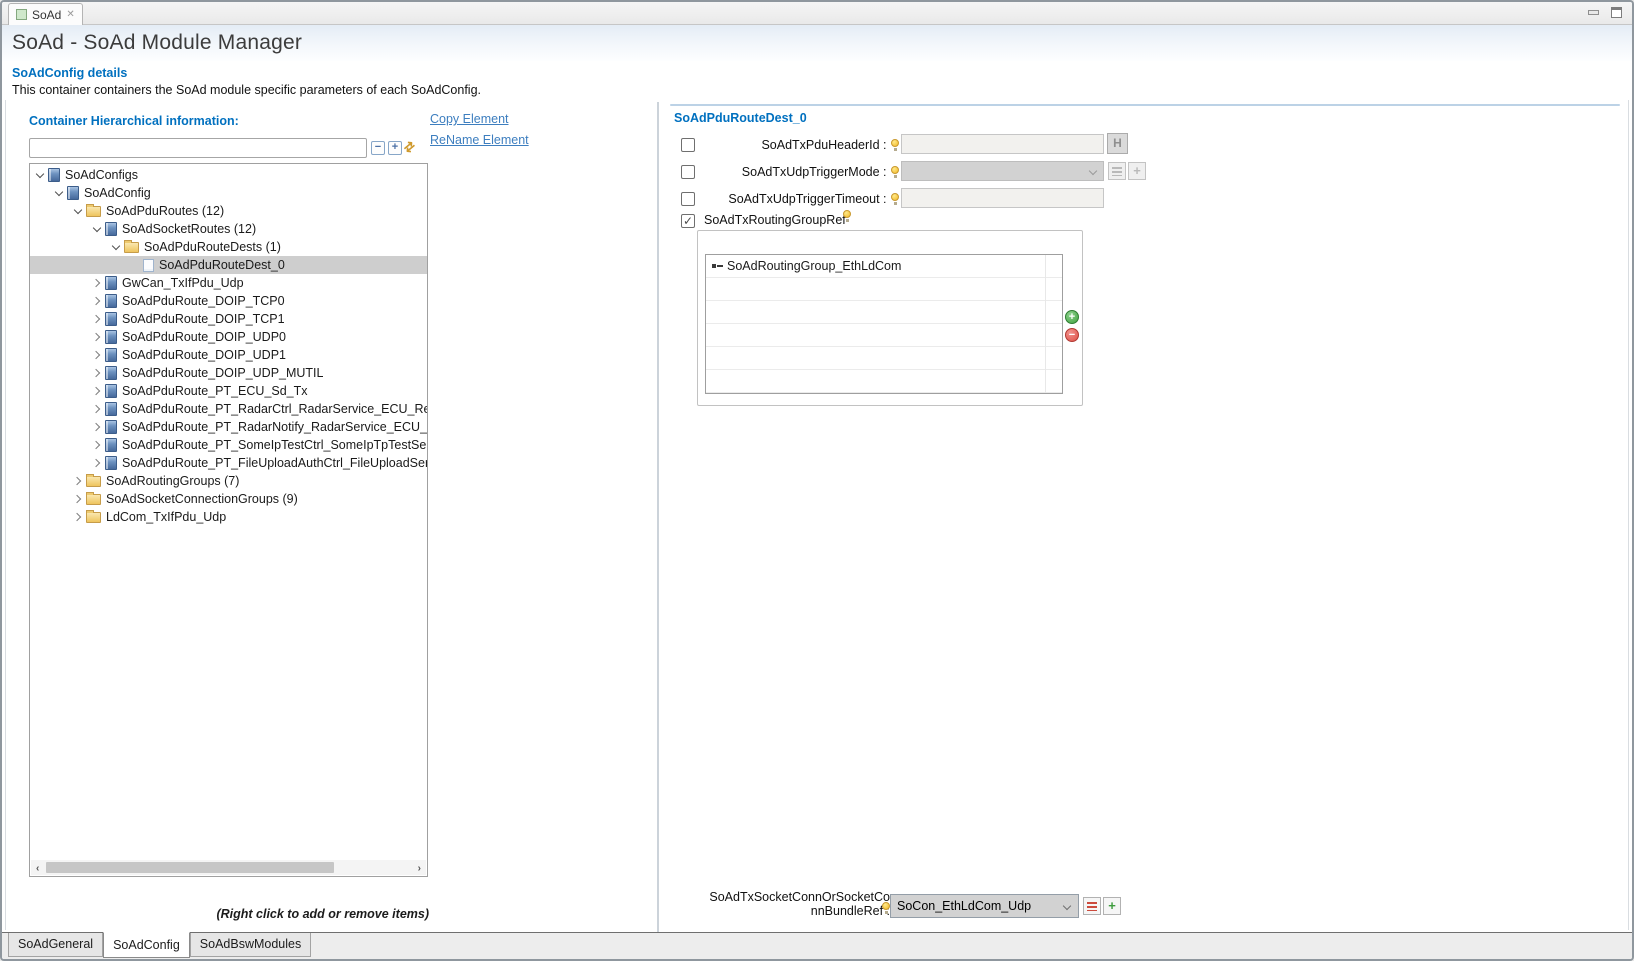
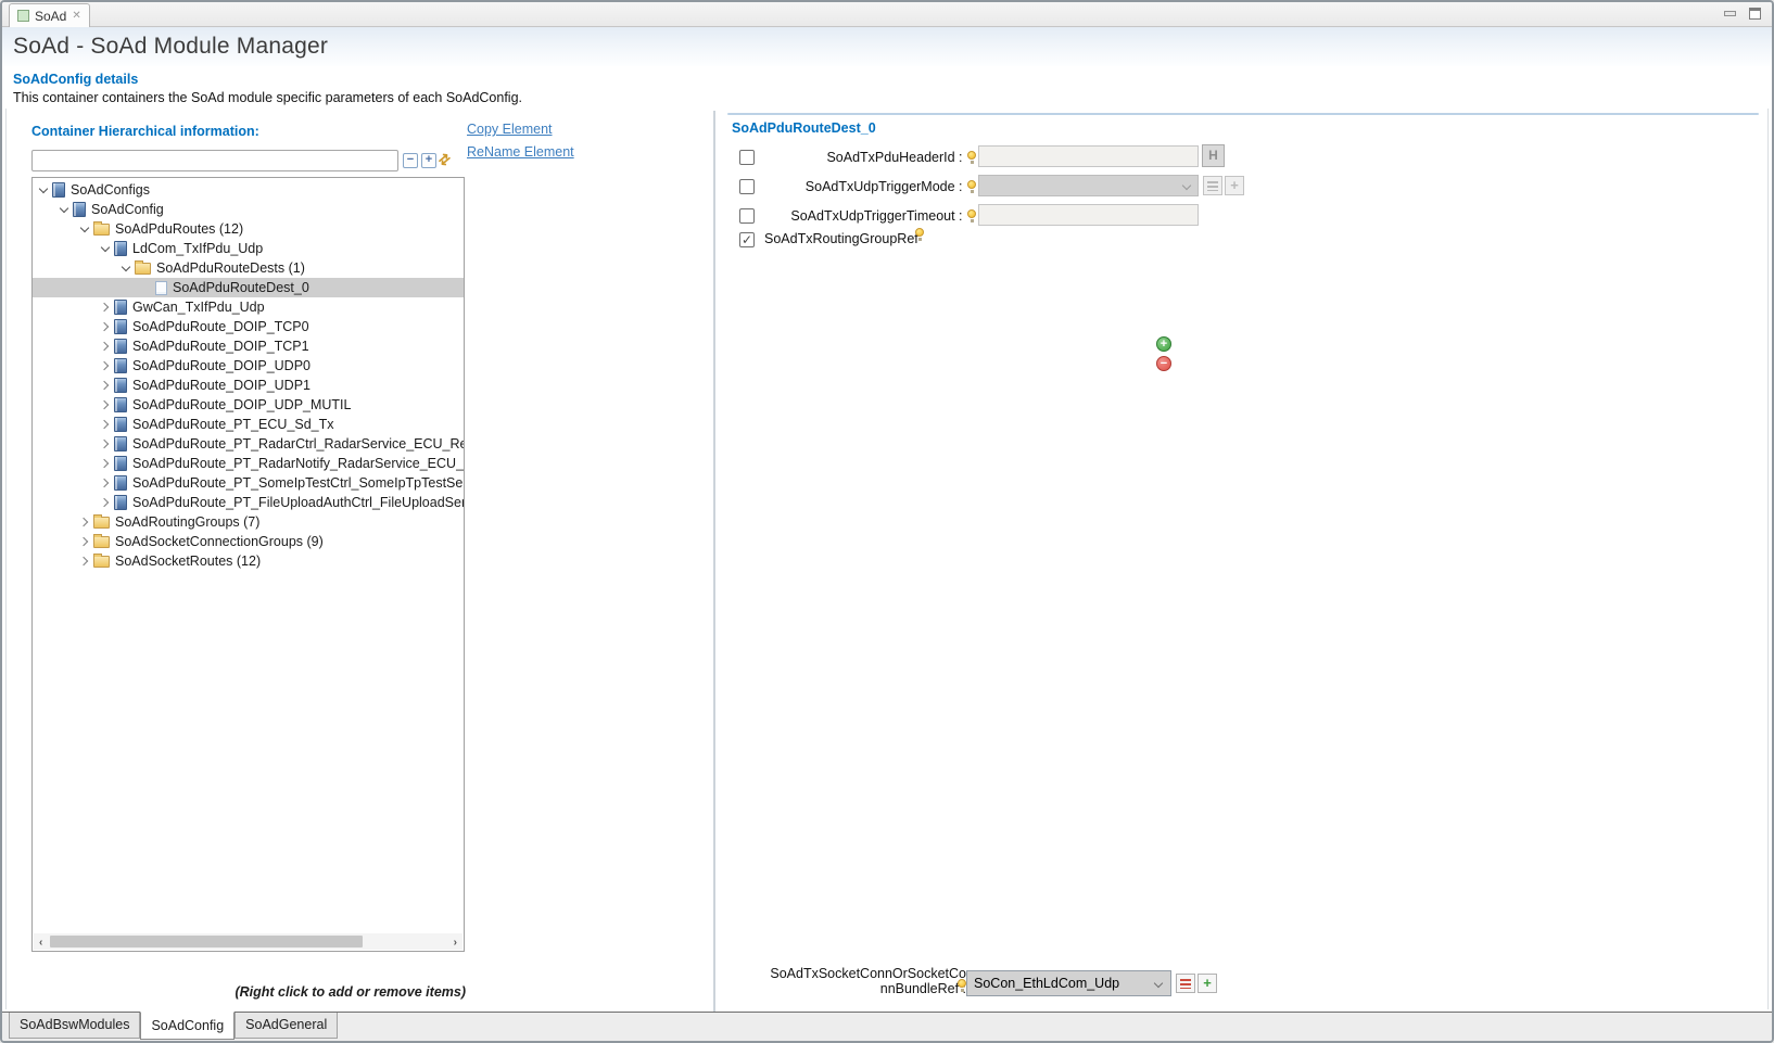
  SoAd
  ✕
  SoAd - SoAd Module Manager
  SoAdConfig details
  This container containers the SoAd module specific parameters of each SoAdConfig.
  Container Hierarchical information:
  −
  +
  SoAdConfigs
  SoAdConfig
  SoAdPduRoutes (12)
- SoAdSocketRoutes (12)
+ LdCom_TxIfPdu_Udp
  SoAdPduRouteDests (1)
  SoAdPduRouteDest_0
  GwCan_TxIfPdu_Udp
  SoAdPduRoute_DOIP_TCP0
  SoAdPduRoute_DOIP_TCP1
  SoAdPduRoute_DOIP_UDP0
  SoAdPduRoute_DOIP_UDP1
  SoAdPduRoute_DOIP_UDP_MUTIL
  SoAdPduRoute_PT_ECU_Sd_Tx
  SoAdPduRoute_PT_RadarCtrl_RadarService_ECU_R
  SoAdPduRoute_PT_RadarNotify_RadarService_ECU_
  SoAdPduRoute_PT_SomeIpTestCtrl_SomeIpTpTestSe
  SoAdPduRoute_PT_FileUploadAuthCtrl_FileUploadSe
  SoAdRoutingGroups (7)
  SoAdSocketConnectionGroups (9)
- LdCom_TxIfPdu_Udp
+ SoAdSocketRoutes (12)
  ‹
  ›
  (Right click to add or remove items)
  Copy Element
  ReName Element
  SoAdPduRouteDest_0
  SoAdTxPduHeaderId :
  H
  SoAdTxUdpTriggerMode :
  +
  SoAdTxUdpTriggerTimeout :
  SoAdTxRoutingGroupRef
- SoAdRoutingGroup_EthLdCom
  +
  −
  SoAdTxSocketConnOrSocketCo
  nnBundleRef :
  SoCon_EthLdCom_Udp
  +
- SoAdGeneral
+ SoAdBswModules
  SoAdConfig
- SoAdBswModules
+ SoAdGeneral
